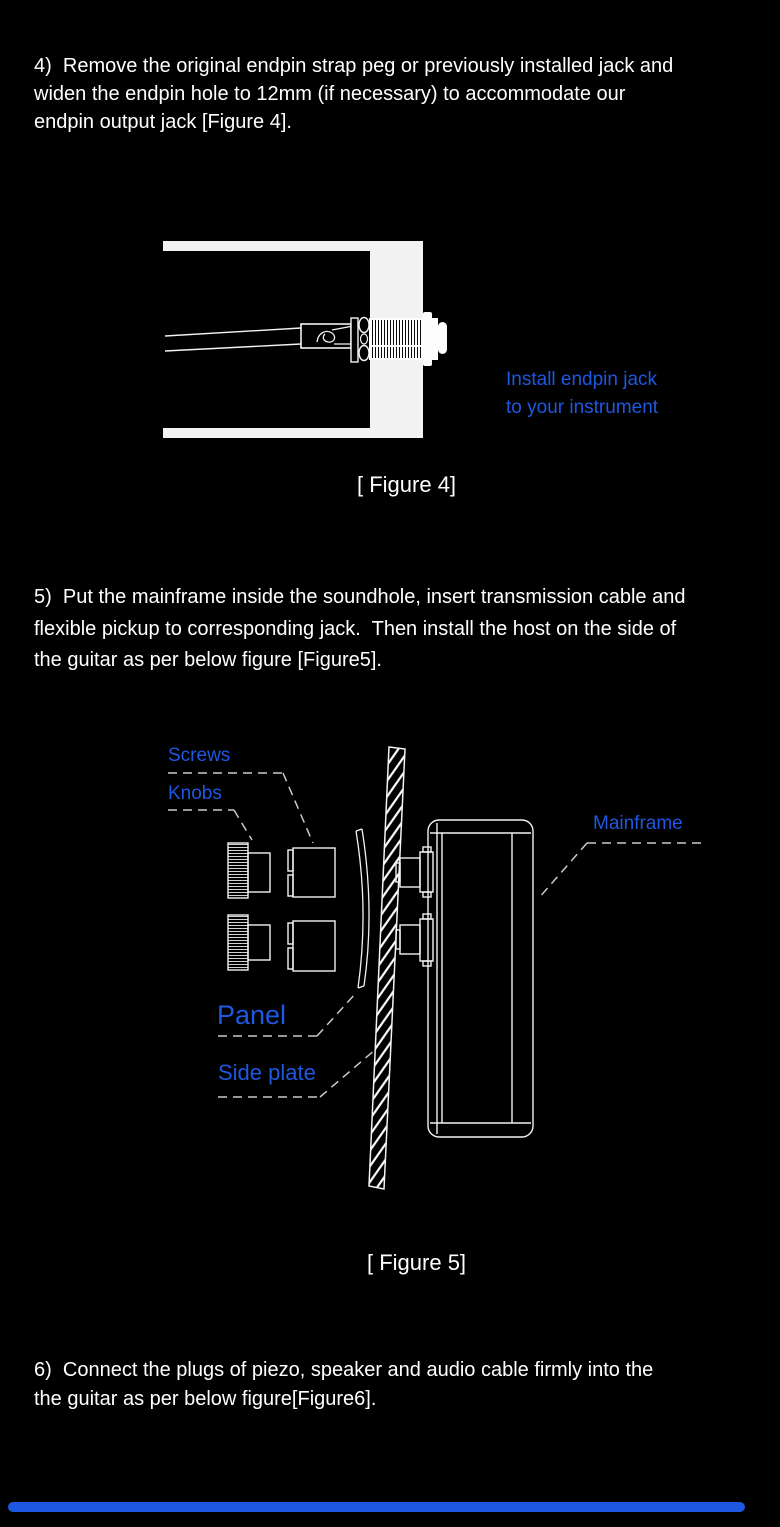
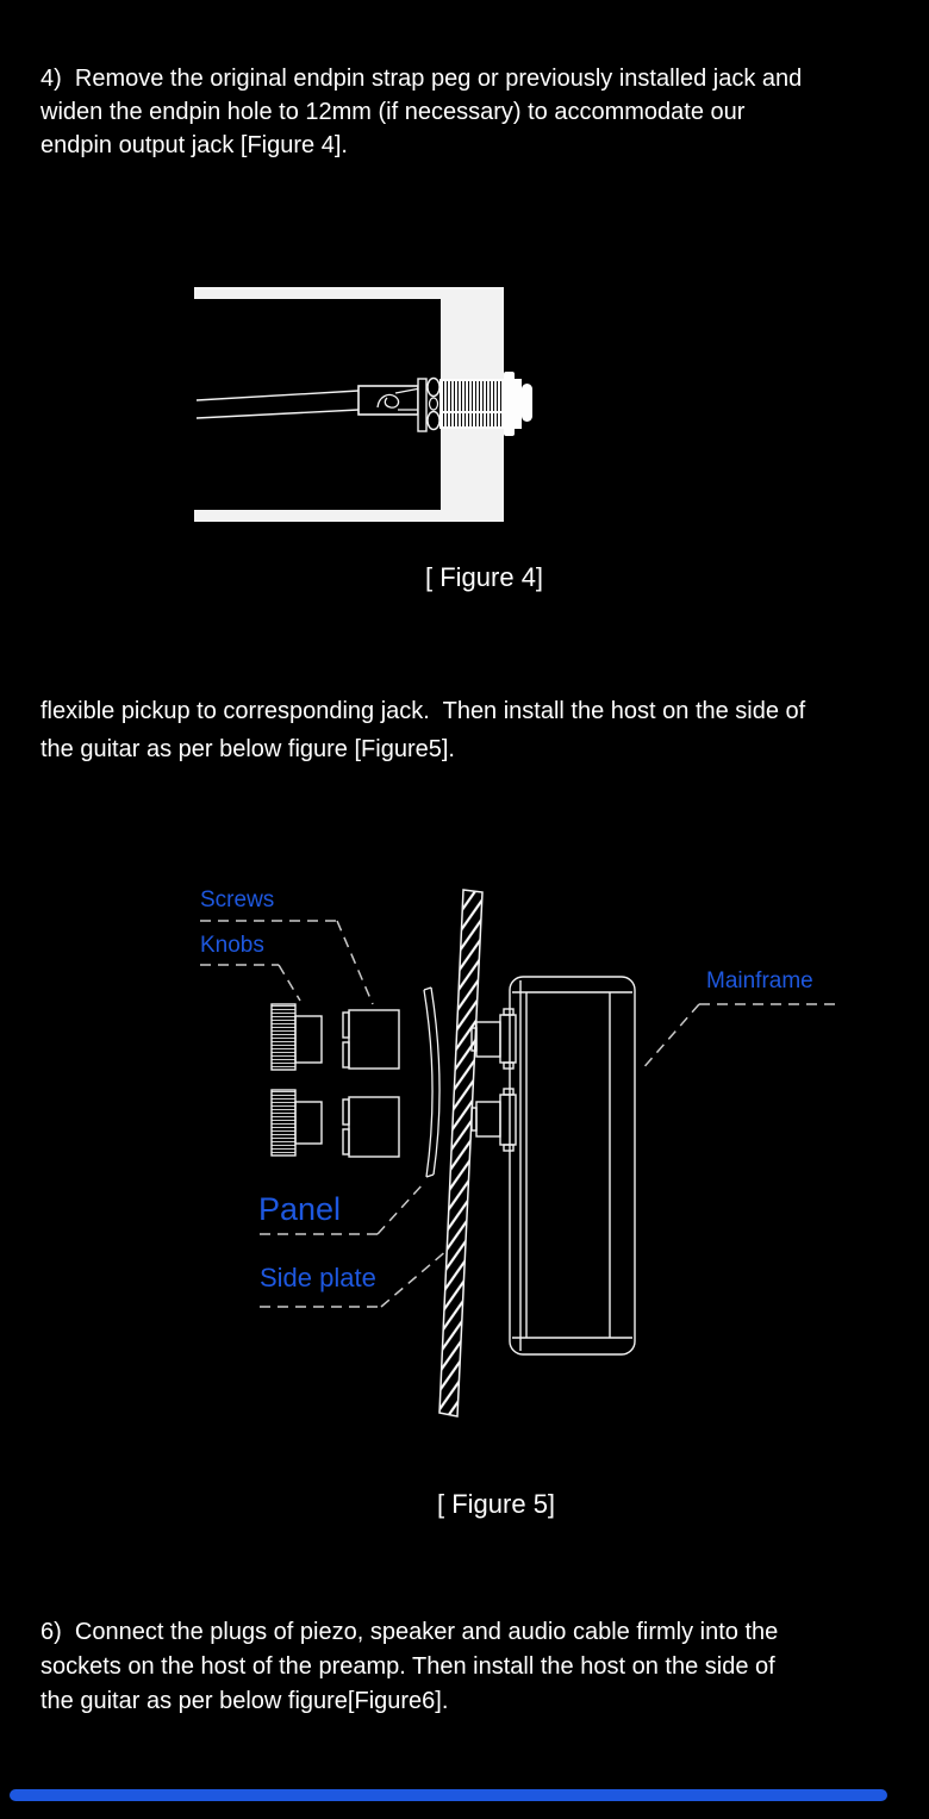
  4) Remove the original endpin strap peg or previously installed jack and
  widen the endpin hole to 12mm (if necessary) to accommodate our
  endpin output jack [Figure 4].
- Install endpin jack
- to your instrument
  [ Figure 4]
- 5) Put the mainframe inside the soundhole, insert transmission cable and
  flexible pickup to corresponding jack. Then install the host on the side of
  the guitar as per below figure [Figure5].
  Screws
  Knobs
  Mainframe
  Panel
  Side plate
  [ Figure 5]
  6) Connect the plugs of piezo, speaker and audio cable firmly into the
+ sockets on the host of the preamp. Then install the host on the side of
  the guitar as per below figure[Figure6].
